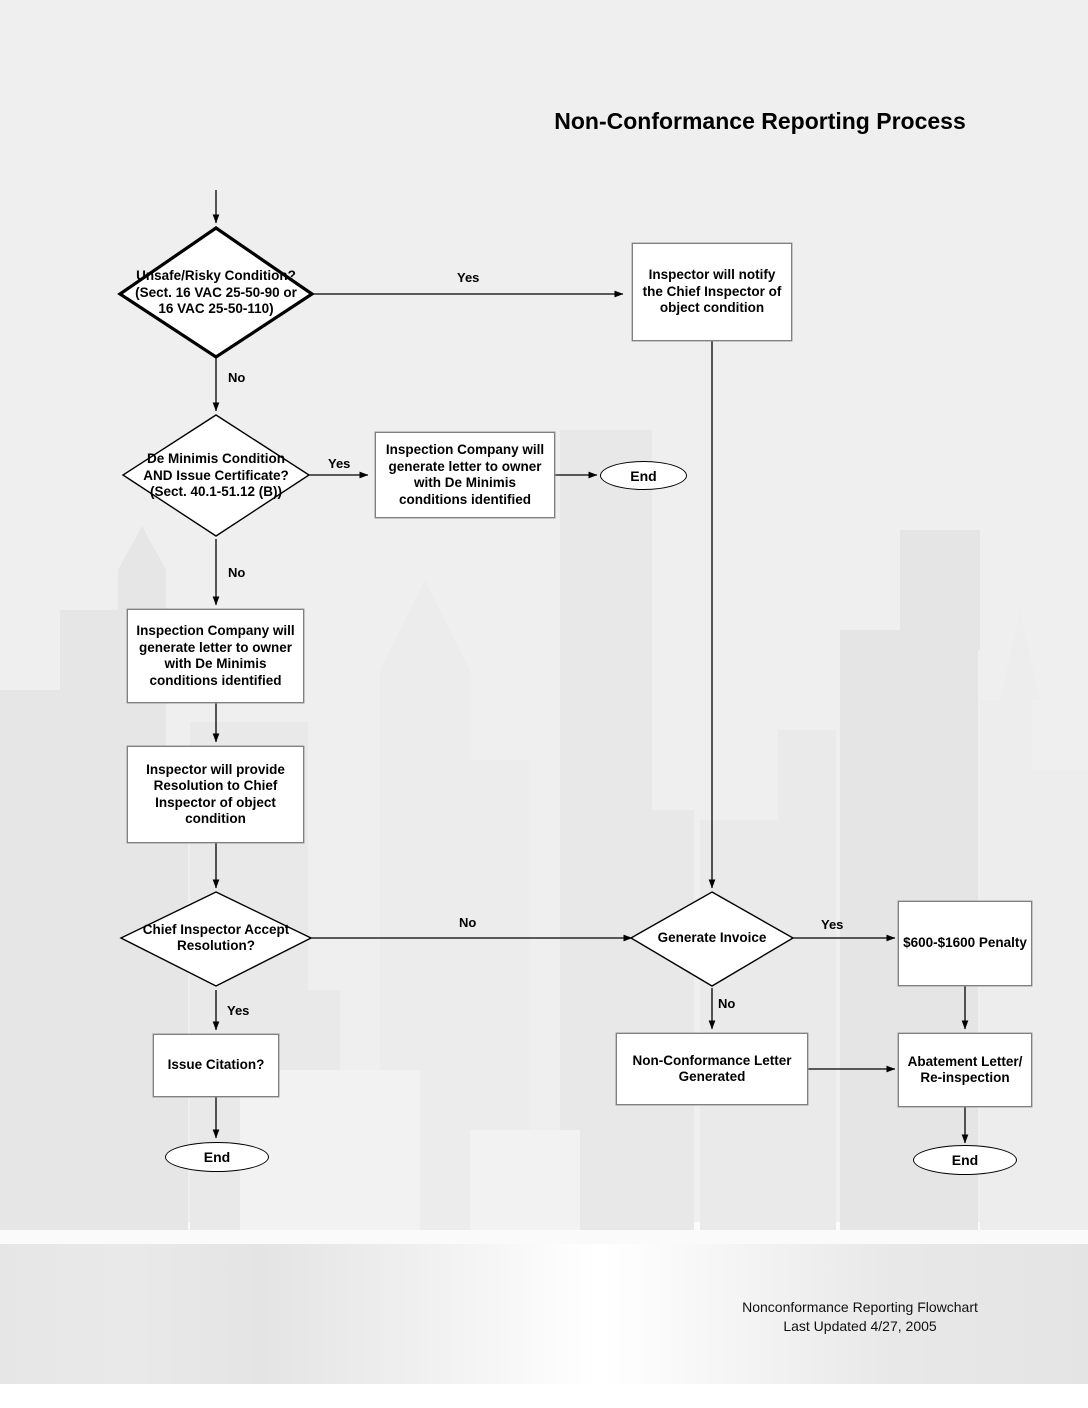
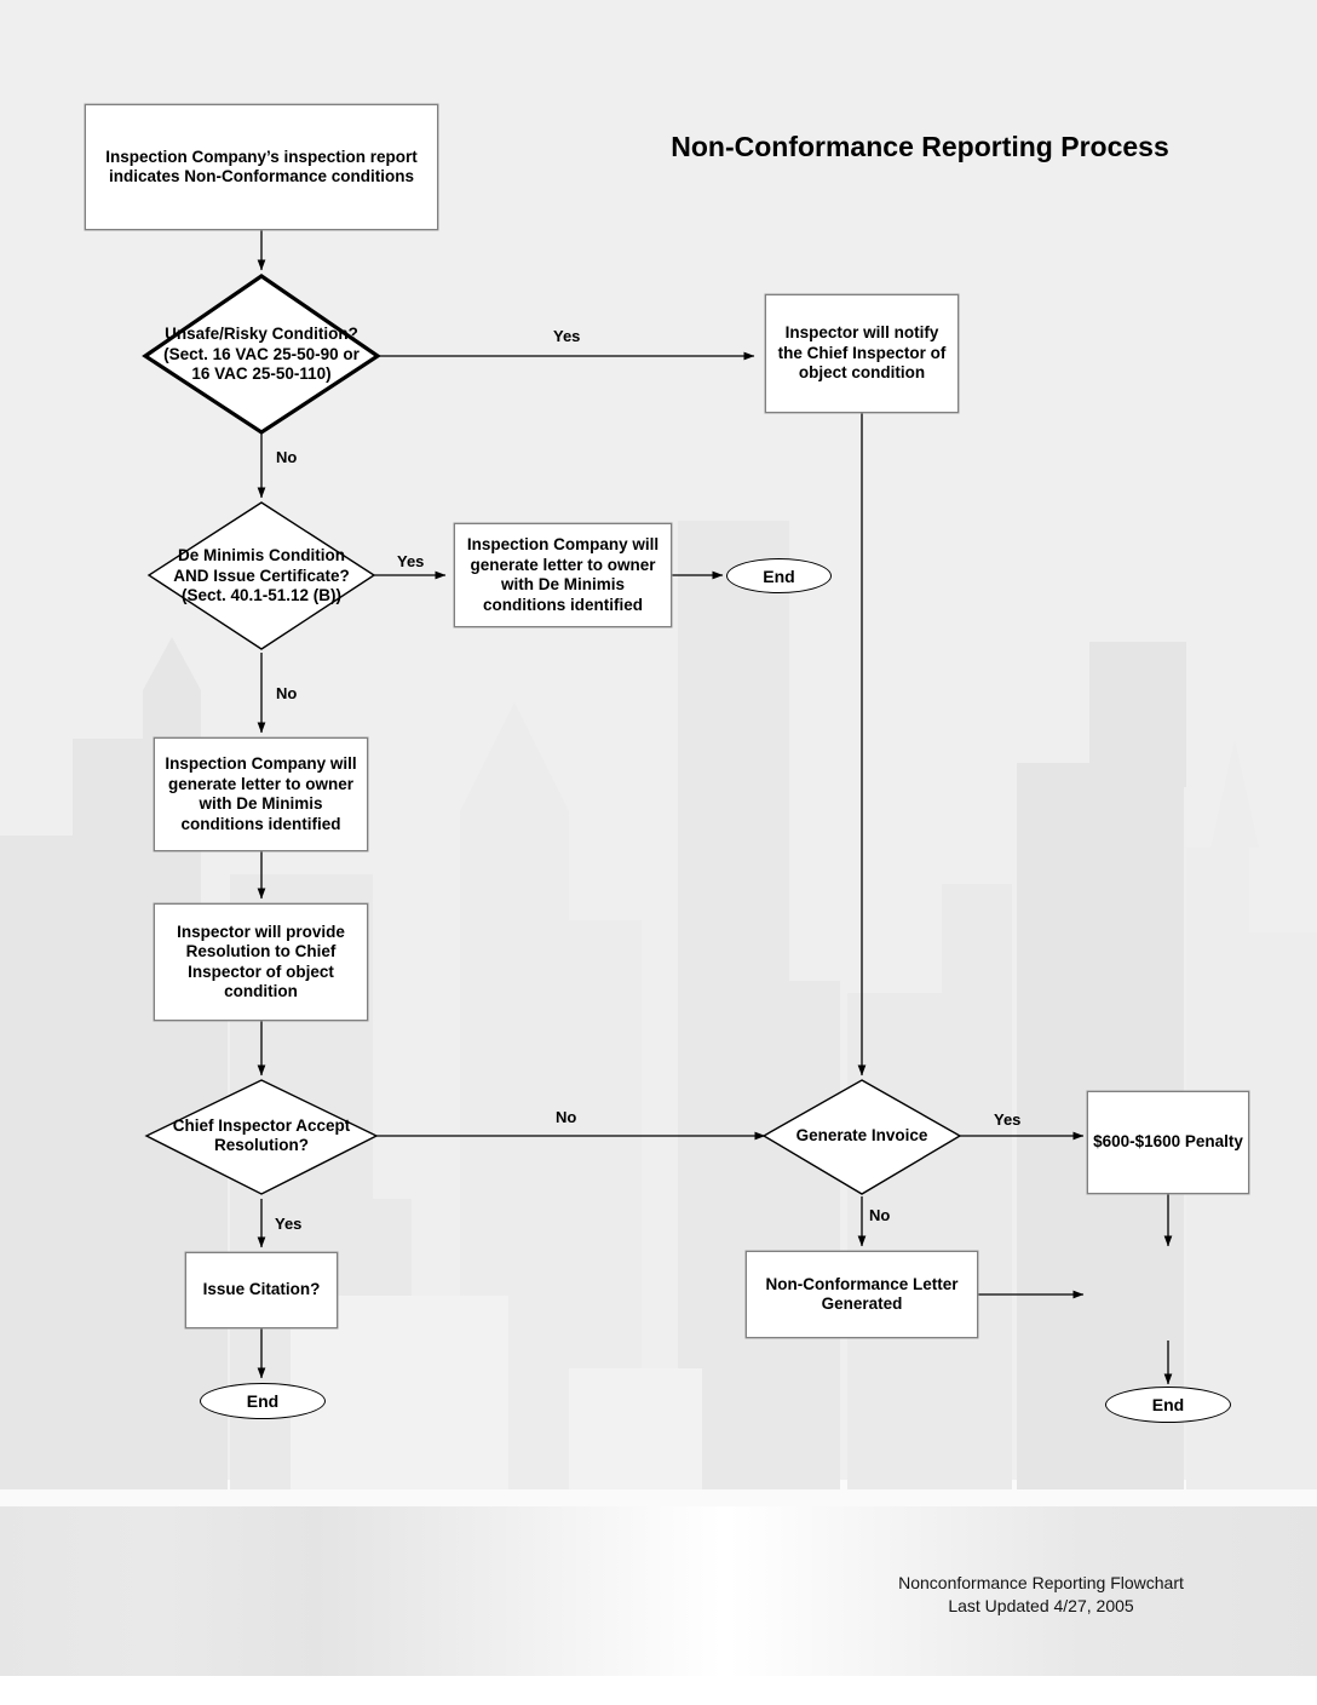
  Non-Conformance Reporting Process
+ Inspection Company’s inspection report indicates Non-Conformance conditions
  Unsafe/Risky Condition? (Sect. 16 VAC 25-50-90 or 16 VAC 25-50-110)
  Inspector will notify the Chief Inspector of object condition
  De Minimis Condition AND Issue Certificate? (Sect. 40.1-51.12 (B))
  Inspection Company will generate letter to owner with De Minimis conditions identified
  End
  Inspection Company will generate letter to owner with De Minimis conditions identified
  Inspector will provide Resolution to Chief Inspector of object condition
  Chief Inspector Accept Resolution?
  Issue Citation?
  End
  Generate Invoice
  $600-$1600 Penalty
  Non-Conformance Letter Generated
- Abatement Letter/ Re-inspection
  End
  Yes
  No
  Yes
  No
  Yes
  No
  Yes
  No
  Nonconformance Reporting Flowchart
  Last Updated 4/27, 2005
